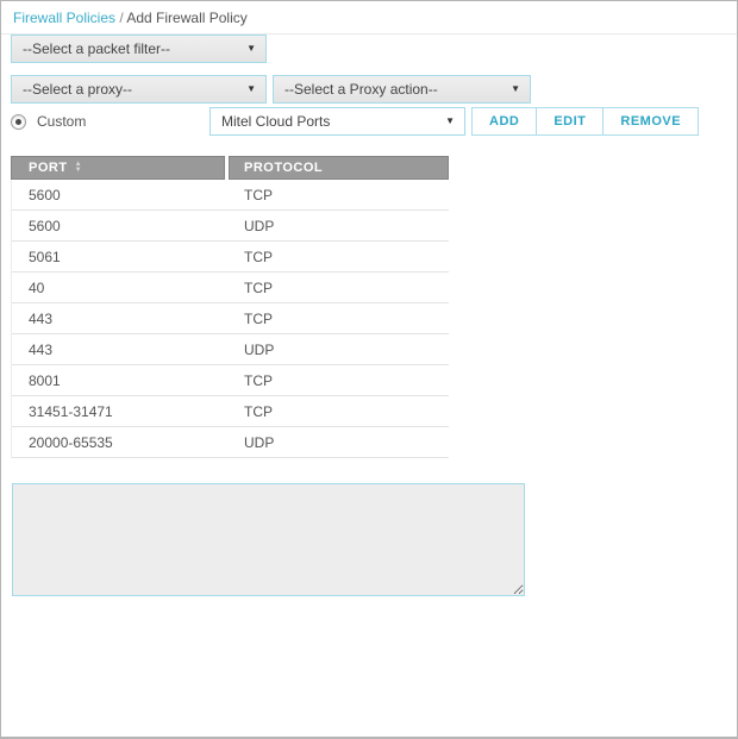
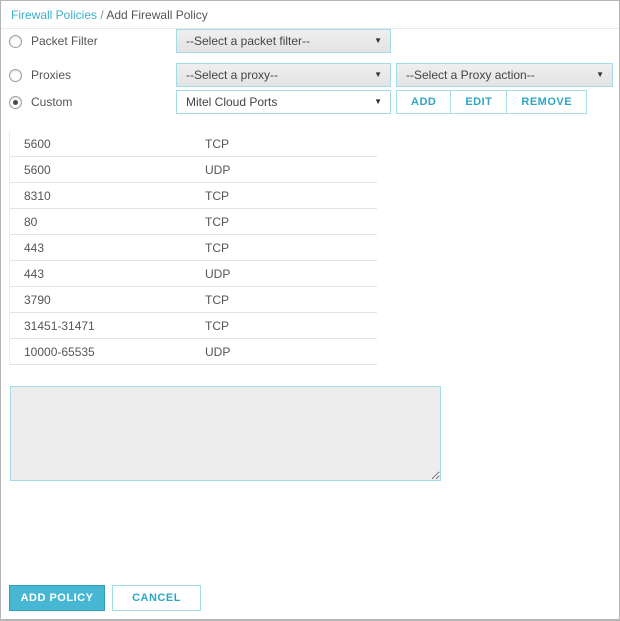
  Firewall Policies / Add Firewall Policy
+ Packet Filter
  --Select a packet filter--
  ▼
+ Proxies
  --Select a proxy--
  ▼
  --Select a Proxy action--
  ▼
  Custom
  Mitel Cloud Ports
  ▼
  ADD
  EDIT
  REMOVE
- PORT
- PROTOCOL
  5600
  TCP
  5600
  UDP
- 5061
+ 8310
  TCP
- 40
+ 80
  TCP
  443
  TCP
  443
  UDP
- 8001
+ 3790
  TCP
  31451-31471
  TCP
- 20000-65535
+ 10000-65535
  UDP
+ ADD POLICY
+ CANCEL
